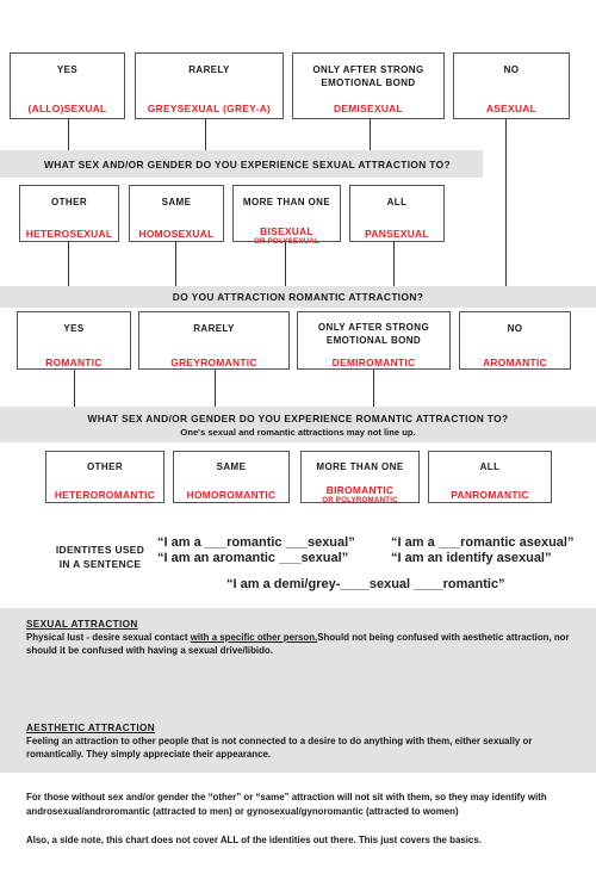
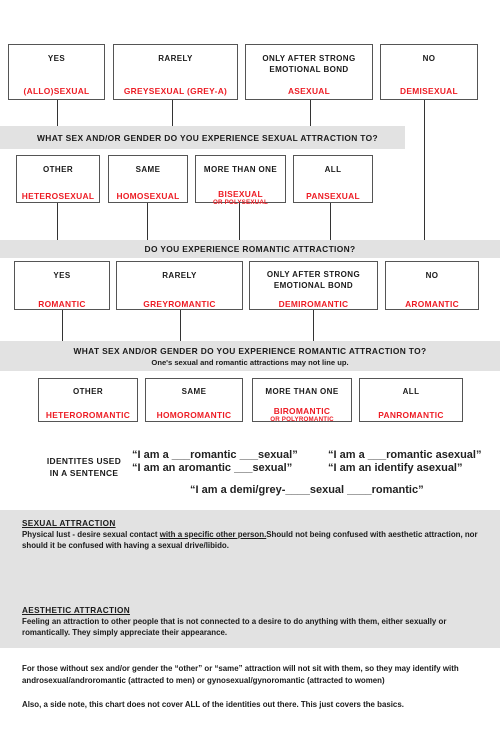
  YES
  (ALLO)SEXUAL
  RARELY
  GREYSEXUAL (GREY-A)
  ONLY AFTER STRONG
  EMOTIONAL BOND
- DEMISEXUAL
+ ASEXUAL
  NO
- ASEXUAL
+ DEMISEXUAL
  WHAT SEX AND/OR GENDER DO YOU EXPERIENCE SEXUAL ATTRACTION TO?
  OTHER
  HETEROSEXUAL
  SAME
  HOMOSEXUAL
  MORE THAN ONE
  BISEXUAL
  ALL
  PANSEXUAL
- DO YOU ATTRACTION ROMANTIC ATTRACTION?
+ DO YOU EXPERIENCE ROMANTIC ATTRACTION?
  YES
  ROMANTIC
  RARELY
  GREYROMANTIC
  ONLY AFTER STRONG
  EMOTIONAL BOND
  DEMIROMANTIC
  NO
  AROMANTIC
  WHAT SEX AND/OR GENDER DO YOU EXPERIENCE ROMANTIC ATTRACTION TO?
  One's sexual and romantic attractions may not line up.
  OTHER
  HETEROROMANTIC
  SAME
  HOMOROMANTIC
  MORE THAN ONE
  BIROMANTIC
  ALL
  PANROMANTIC
  IDENTITES USED
  IN A SENTENCE
  “I am a ___romantic ___sexual”
  “I am an aromantic ___sexual”
  “I am a ___romantic asexual”
  “I am an identify asexual”
  “I am a demi/grey-____sexual ____romantic”
  SEXUAL ATTRACTION
  Physical lust - desire sexual contact with a specific other person.Should not being confused with aesthetic attraction, nor should it be confused with having a sexual drive/libido.
  AESTHETIC ATTRACTION
  Feeling an attraction to other people that is not connected to a desire to do anything with them, either sexually or romantically. They simply appreciate their appearance.
  For those without sex and/or gender the “other” or “same” attraction will not sit with them, so they may identify with androsexual/androromantic (attracted to men) or gynosexual/gynoromantic (attracted to women)
  Also, a side note, this chart does not cover ALL of the identities out there. This just covers the basics.
